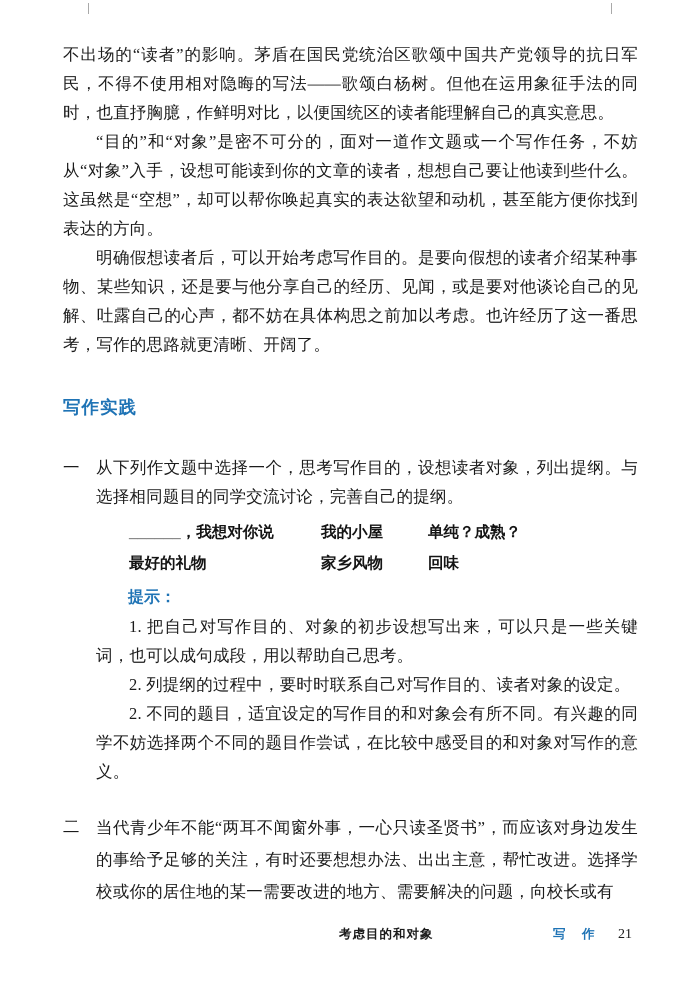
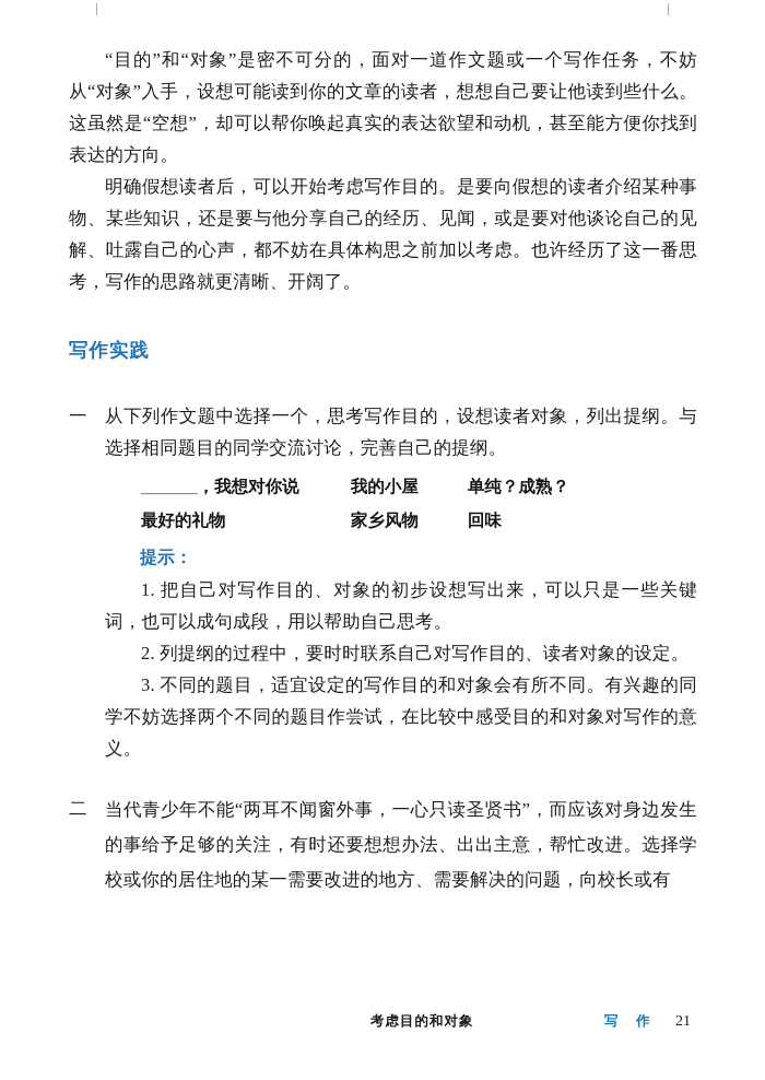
- 不出场的“读者”的影响。茅盾在国民党统治区歌颂中国共产党领导的抗日军民，不得不使用相对隐晦的写法——歌颂白杨树。但他在运用象征手法的同时，也直抒胸臆，作鲜明对比，以便国统区的读者能理解自己的真实意思。
  “目的”和“对象”是密不可分的，面对一道作文题或一个写作任务，不妨从“对象”入手，设想可能读到你的文章的读者，想想自己要让他读到些什么。这虽然是“空想”，却可以帮你唤起真实的表达欲望和动机，甚至能方便你找到表达的方向。
  明确假想读者后，可以开始考虑写作目的。是要向假想的读者介绍某种事物、某些知识，还是要与他分享自己的经历、见闻，或是要对他谈论自己的见解、吐露自己的心声，都不妨在具体构思之前加以考虑。也许经历了这一番思考，写作的思路就更清晰、开阔了。
  写作实践
  一
  从下列作文题中选择一个，思考写作目的，设想读者对象，列出提纲。与选择相同题目的同学交流讨论，完善自己的提纲。
  ______，我想对你说	我的小屋	单纯？成熟？
  最好的礼物	家乡风物	回味
  提示：
  1. 把自己对写作目的、对象的初步设想写出来，可以只是一些关键词，也可以成句成段，用以帮助自己思考。
  2. 列提纲的过程中，要时时联系自己对写作目的、读者对象的设定。
- 2. 不同的题目，适宜设定的写作目的和对象会有所不同。有兴趣的同学不妨选择两个不同的题目作尝试，在比较中感受目的和对象对写作的意义。
+ 3. 不同的题目，适宜设定的写作目的和对象会有所不同。有兴趣的同学不妨选择两个不同的题目作尝试，在比较中感受目的和对象对写作的意义。
  二
  当代青少年不能“两耳不闻窗外事，一心只读圣贤书”，而应该对身边发生的事给予足够的关注，有时还要想想办法、出出主意，帮忙改进。选择学校或你的居住地的某一需要改进的地方、需要解决的问题，向校长或有
  考虑目的和对象
  写 作 21
